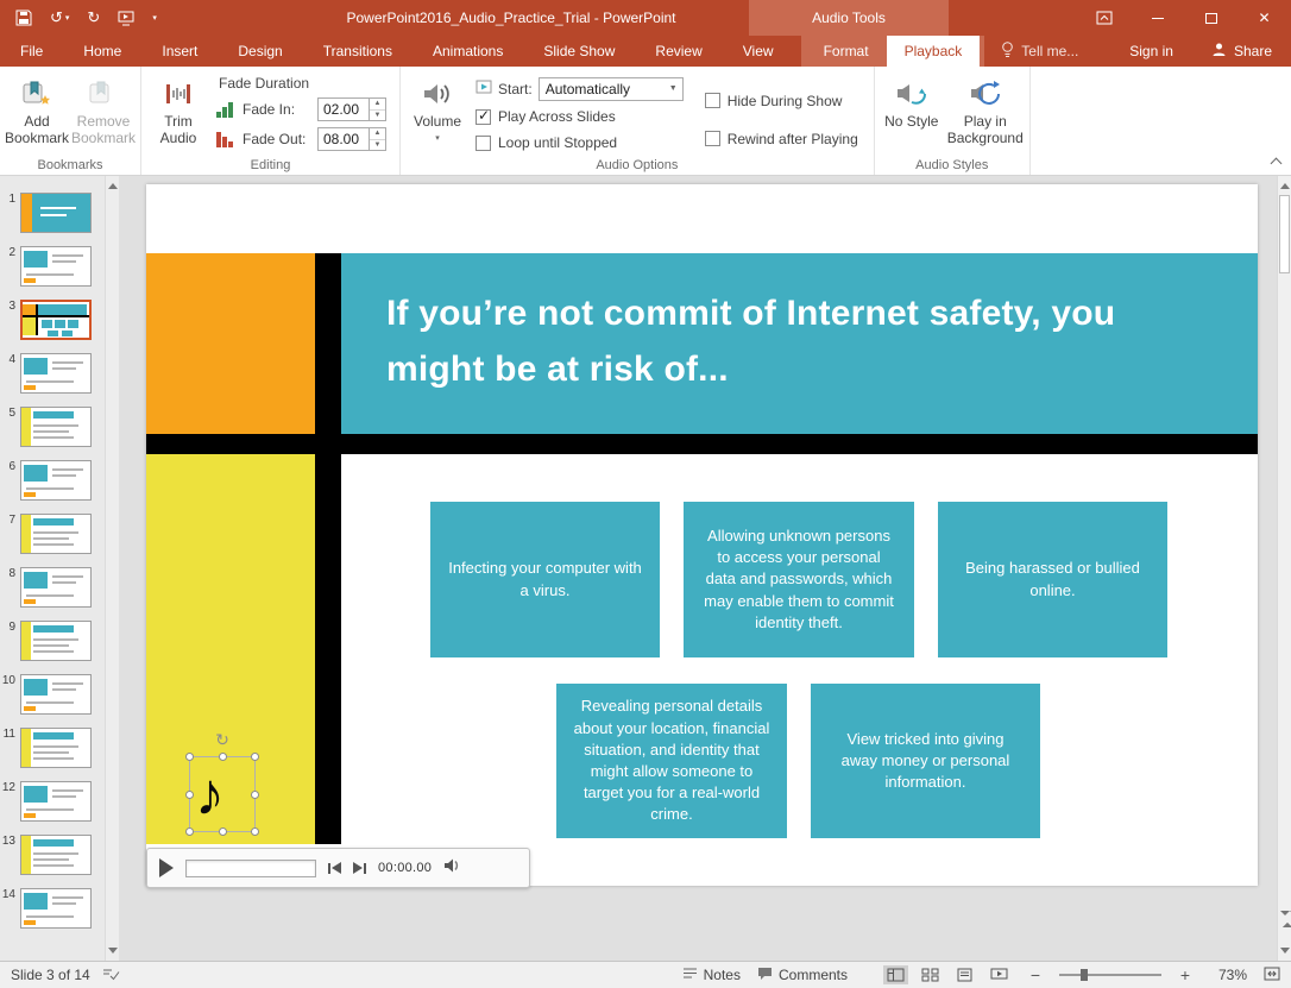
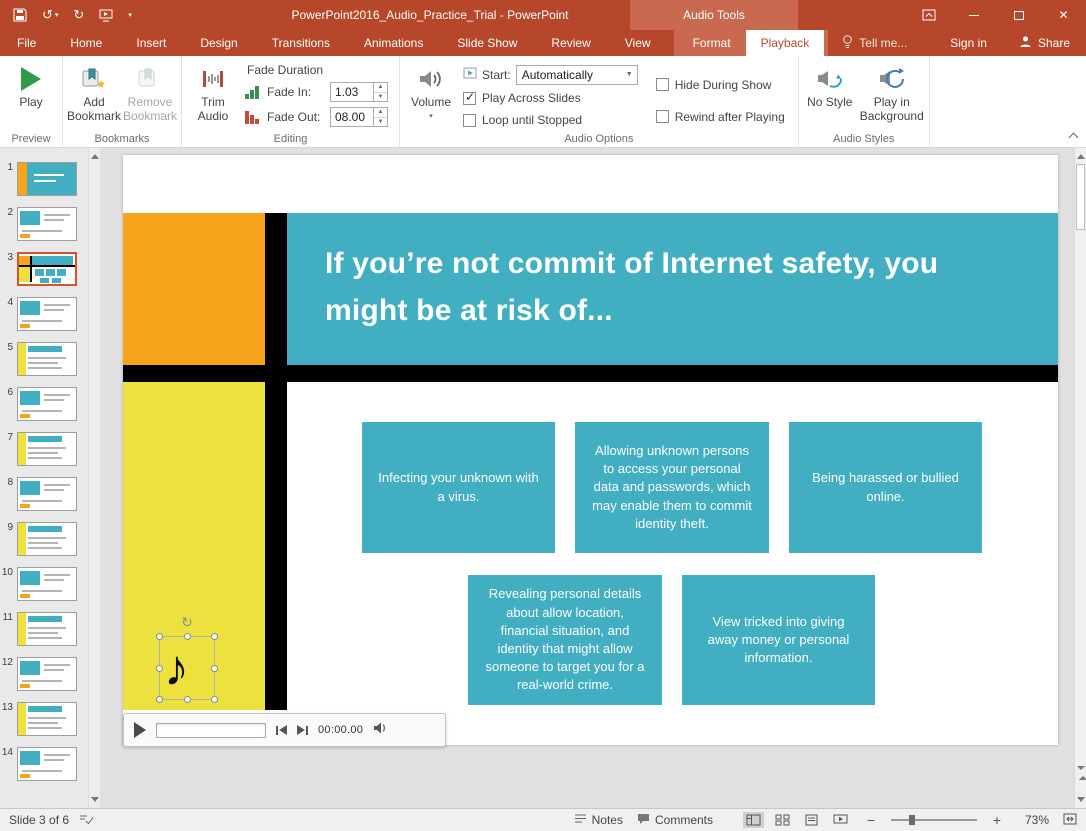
  ↺
  ↻
  PowerPoint2016_Audio_Practice_Trial - PowerPoint
  Audio Tools
  ✕
  File
  Home
  Insert
  Design
  Transitions
  Animations
  Slide Show
  Review
  View
  Format
  Playback
  Tell me...
  Sign in
  Share
+ Play
+ Preview
  Add Bookmark
  Remove Bookmark
  Bookmarks
  Trim Audio
  Fade Duration
  Fade In:
- 02.00
+ 1.03
  Fade Out:
  08.00
  Editing
  Volume
  Start:
  Automatically
  Play Across Slides
  Loop until Stopped
  Hide During Show
  Rewind after Playing
  Audio Options
  No Style
  Play in Background
  Audio Styles
  1
  2
  3
  4
  5
  6
  7
  8
  9
  10
  11
  12
  13
  14
  If you’re not commit of Internet safety, you might be at risk of...
- Infecting your computer with a virus.
+ Infecting your unknown with a virus.
  Allowing unknown persons to access your personal data and passwords, which may enable them to commit identity theft.
  Being harassed or bullied online.
- Revealing personal details about your location, financial situation, and identity that might allow someone to target you for a real-world crime.
+ Revealing personal details about allow location, financial situation, and identity that might allow someone to target you for a real-world crime.
  View tricked into giving away money or personal information.
  ↻
  ♪
  00:00.00
- Slide 3 of 14
+ Slide 3 of 6
  Notes
  Comments
  −
  +
  73%
